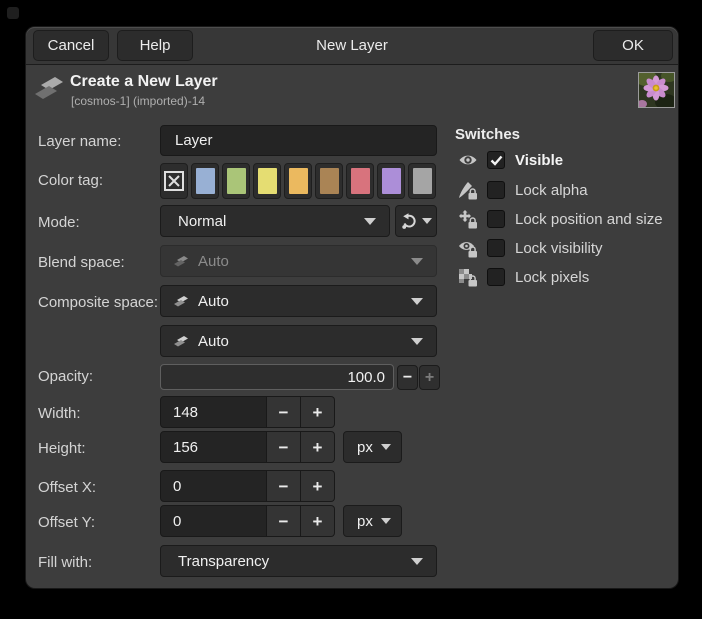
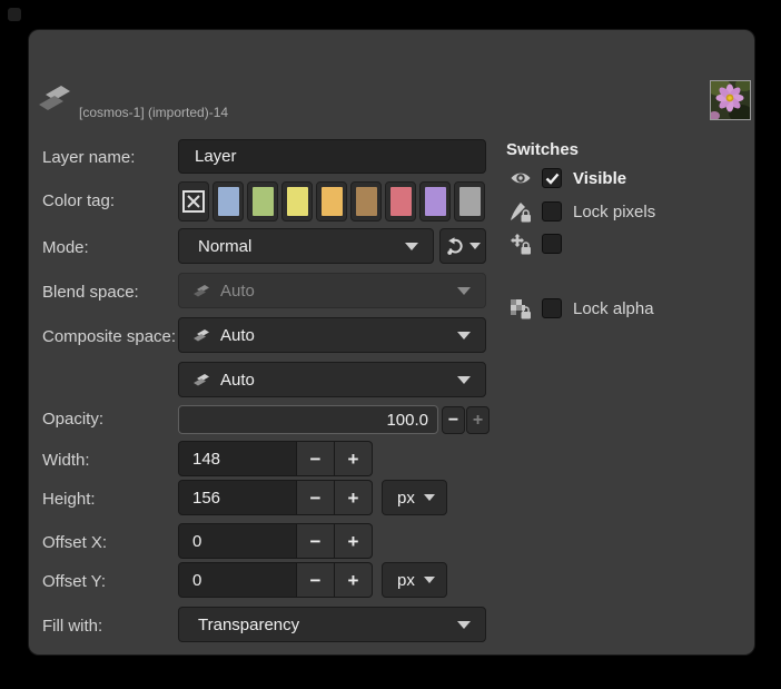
- New Layer
- Cancel
- Help
- OK
- Create a New Layer
  [cosmos-1] (imported)-14
  Layer name:
  Layer
  Color tag:
  Mode:
  Normal
  Blend space:
  Auto
  Composite space:
  Auto
  Auto
  Opacity:
  100.0
  −
  +
  Width:
  148
  −
  +
  Height:
  156
  −
  +
  px
  Offset X:
  0
  −
  +
  Offset Y:
  0
  −
  +
  px
  Fill with:
  Transparency
  Switches
  Visible
- Lock alpha
+ Lock pixels
- Lock position and size
- Lock visibility
- Lock pixels
+ Lock alpha
